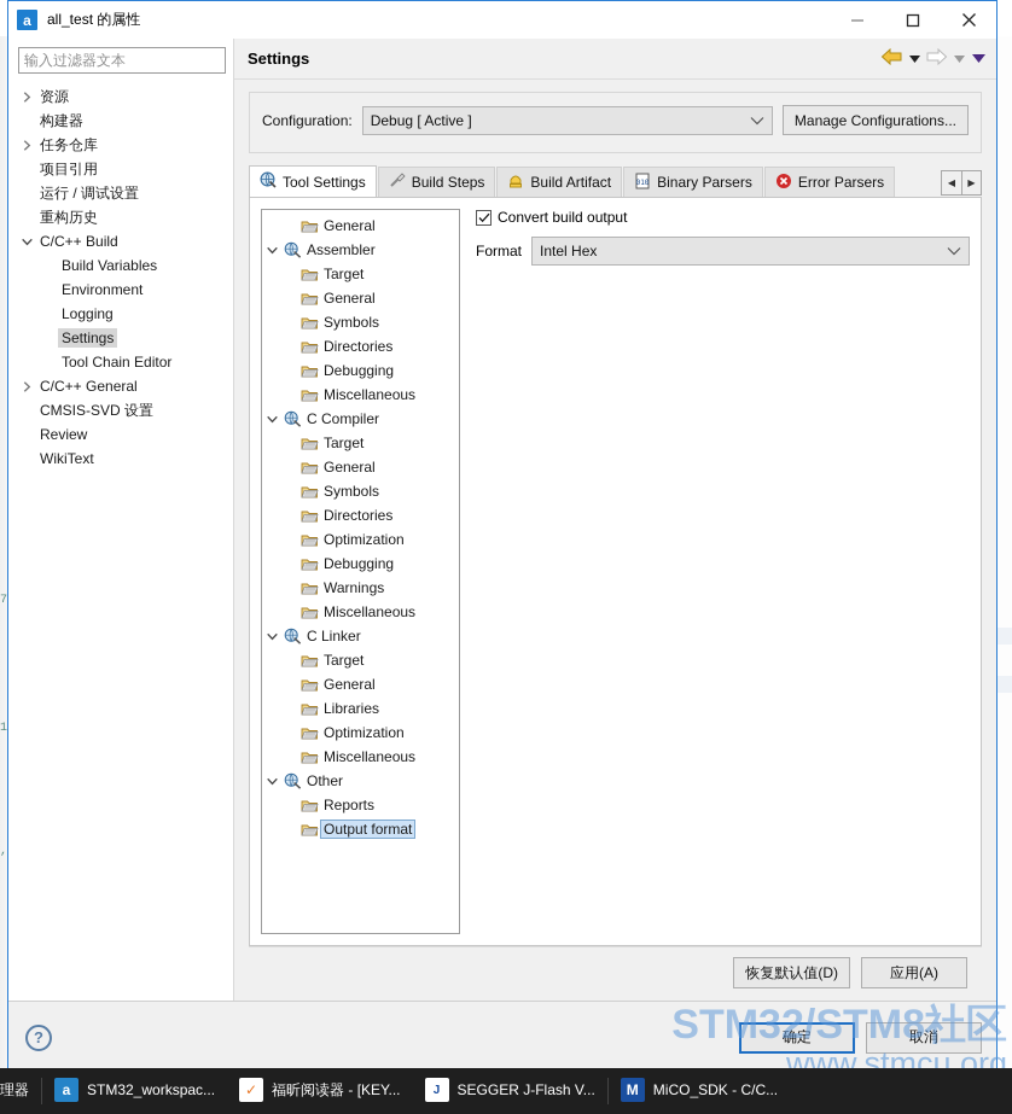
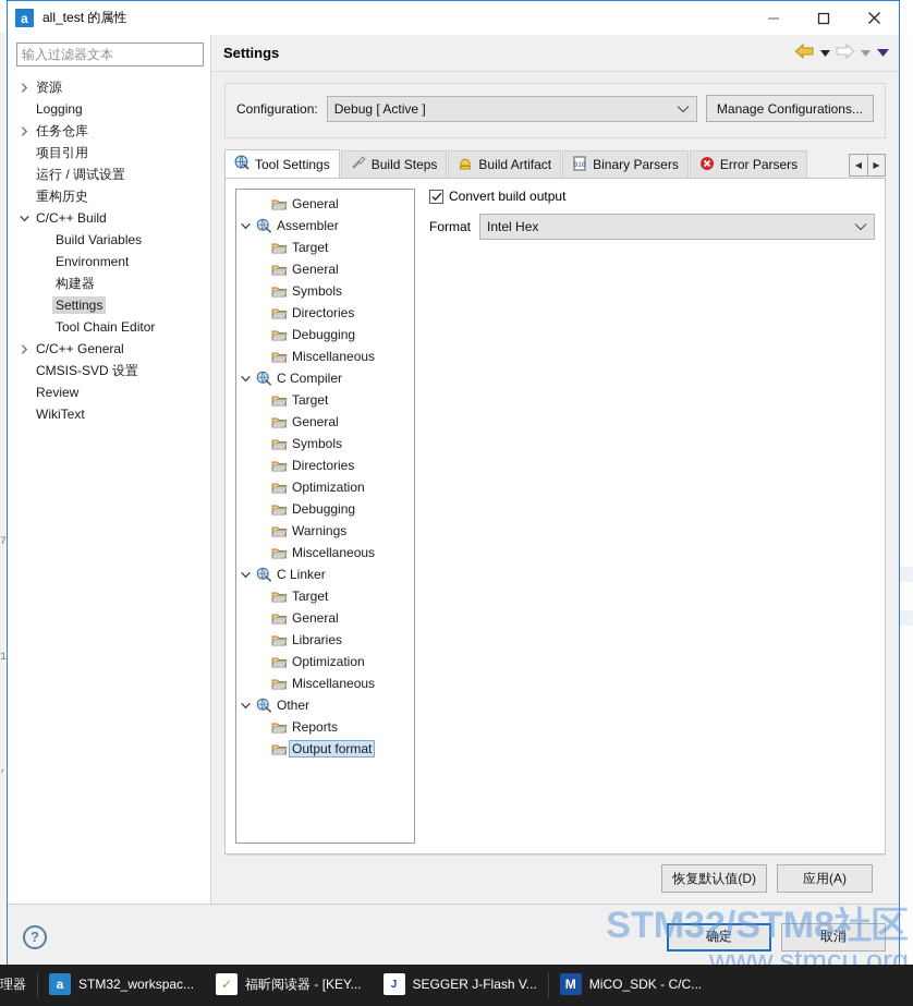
  a
  all_test 的属性
  输入过滤器文本
  资源
- 构建器
+ Logging
  任务仓库
  项目引用
  运行 / 调试设置
  重构历史
  C/C++ Build
  Build Variables
  Environment
- Logging
+ 构建器
  Settings
  Tool Chain Editor
  C/C++ General
  CMSIS-SVD 设置
  Review
  WikiText
  Settings
  Configuration:
  Debug [ Active ]
  Manage Configurations...
  Tool Settings
  Build Steps
  Build Artifact
  Binary Parsers
  Error Parsers
  ◀
  ▶
  General
  Assembler
  Target
  General
  Symbols
  Directories
  Debugging
  Miscellaneous
  C Compiler
  Target
  General
  Symbols
  Directories
  Optimization
  Debugging
  Warnings
  Miscellaneous
  C Linker
  Target
  General
  Libraries
  Optimization
  Miscellaneous
  Other
  Reports
  Output format
  Convert build output
  Format
  Intel Hex
  恢复默认值(D)
  应用(A)
  ?
  确定
  取消
  STM32/STM8社区
  www.stmcu.org
  理器
  a
  STM32_workspac...
  ✓
  福昕阅读器 - [KEY...
  J
  SEGGER J-Flash V...
  M
  MiCO_SDK - C/C...
